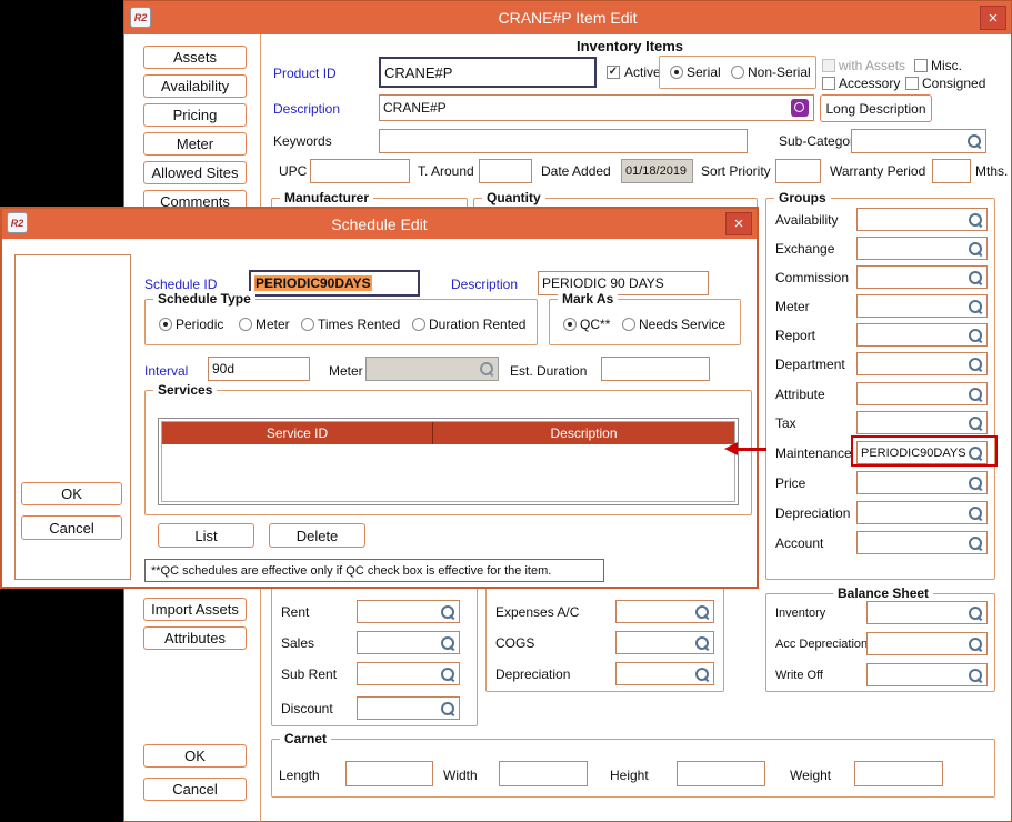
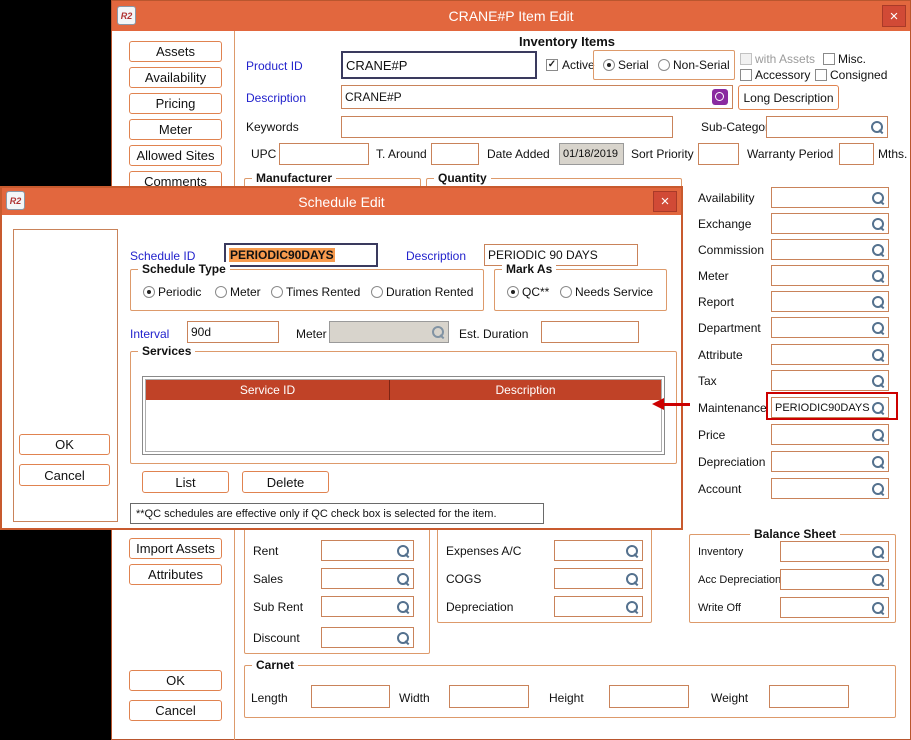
  CRANE#P Item Edit
  R2
  ×
  Assets
  Availability
  Pricing
  Meter
  Allowed Sites
  Comments
  Import Assets
  Attributes
  OK
  Cancel
  Inventory Items
  Product ID
  CRANE#P
  Active
  Serial
  Non-Serial
  with Assets
  Misc.
  Accessory
  Consigned
  Description
  CRANE#P
  Long Description
  Keywords
  Sub-Catego
  UPC
  T. Around
  Date Added
  01/18/2019
  Sort Priority
  Warranty Period
  Mths.
  Manufacturer
  Quantity
- Groups
  Availability
  Exchange
  Commission
  Meter
  Report
  Department
  Attribute
  Tax
  Maintenance
  PERIODIC90DAYS
  Price
  Depreciation
  Account
  Balance Sheet
  Inventory
  Acc Depreciation
  Write Off
  Rent
  Sales
  Sub Rent
  Discount
  Expenses A/C
  COGS
  Depreciation
  Carnet
  Length
  Width
  Height
  Weight
  Schedule Edit
  R2
  ×
  OK
  Cancel
  Schedule ID
  PERIODIC90DAYS
  Description
  PERIODIC 90 DAYS
  Schedule Type
  Periodic
  Meter
  Times Rented
  Duration Rented
  Mark As
  QC**
  Needs Service
  Interval
  90d
  Meter
  Est. Duration
  Services
  Service ID
  Description
  List
  Delete
- **QC schedules are effective only if QC check box is effective for the item.
+ **QC schedules are effective only if QC check box is selected for the item.
